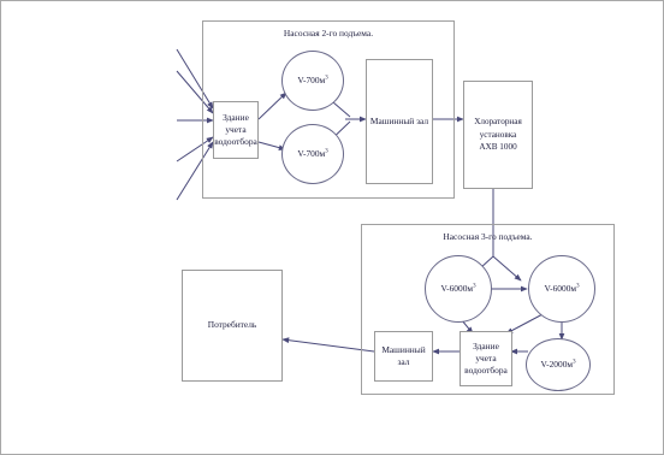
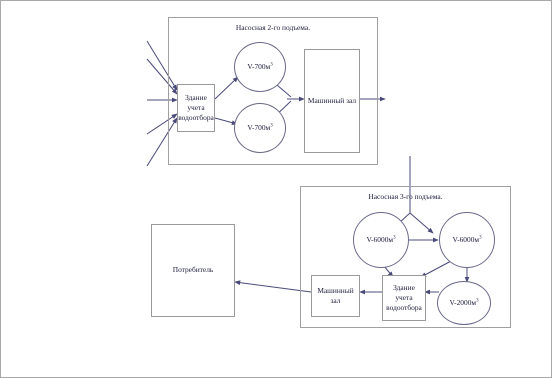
  Насосная 2-го подъема.
  Здание учета водоотбора
  V-700м
  V-700м
  Машинный зал
- Хлораторная
- установка
- АХВ 1000
  Насосная 3-го подъема.
  V-6000м
  V-6000м
  V-2000м
  Здание учета водоотбора
  Машинный зал
  Потребитель
